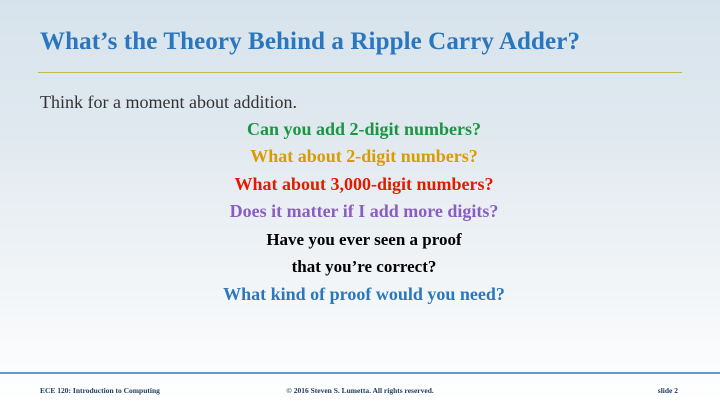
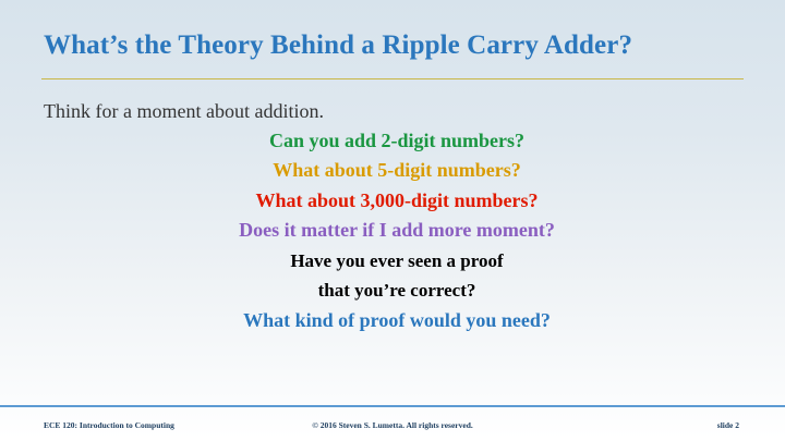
  What’s the Theory Behind a Ripple Carry Adder?
  Think for a moment about addition.
  Can you add 2-digit numbers?
- What about 2-digit numbers?
+ What about 5-digit numbers?
  What about 3,000-digit numbers?
- Does it matter if I add more digits?
+ Does it matter if I add more moment?
  Have you ever seen a proof
  that you’re correct?
  What kind of proof would you need?
  ECE 120: Introduction to Computing
  © 2016 Steven S. Lumetta. All rights reserved.
  slide 2
